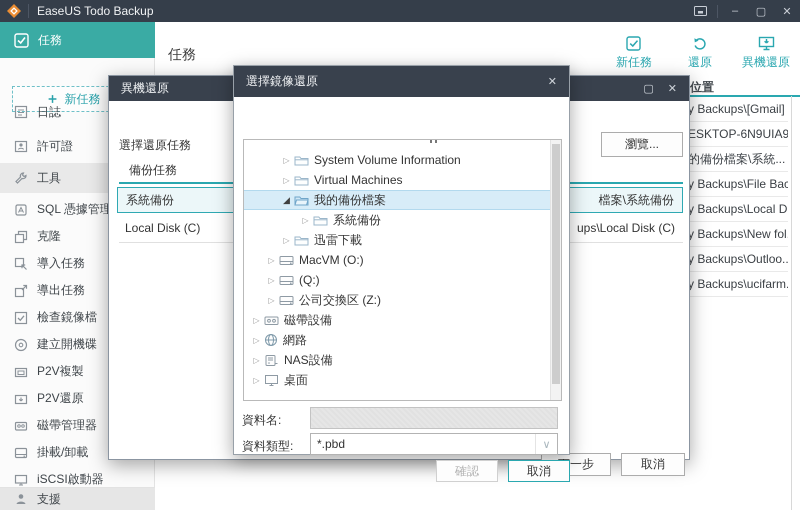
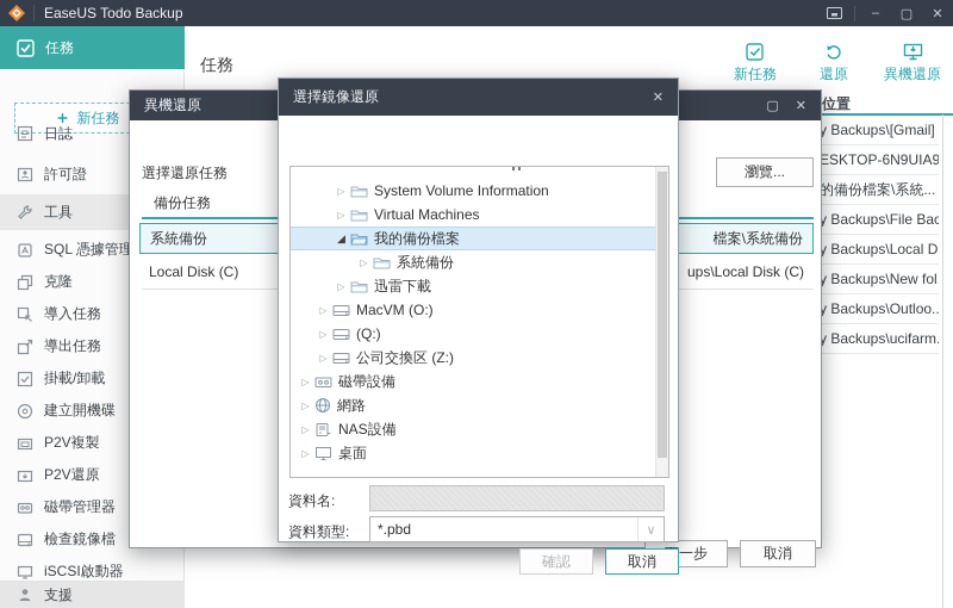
  EaseUS Todo Backup
  –
  ▢
  ✕
  任務
  ＋
  新任務
  日誌
  許可證
  工具
  SQL 憑據管理
  克隆
  導入任務
  導出任務
- 檢查鏡像檔
+ 掛載/卸載
  建立開機碟
  P2V複製
  P2V還原
  磁帶管理器
- 掛載/卸載
+ 檢查鏡像檔
  iSCSI啟動器
  支援
  任務
  新任務
  還原
  異機還原
  位置
  y Backups\[Gmail]
  ESKTOP-6N9UIA9
  的備份檔案\系統...
  y Backups\File Bac
  y Backups\Local D
  y Backups\New fol
  y Backups\Outloo..
  y Backups\ucifarm.
  異機還原
  ▢
  ✕
  選擇還原任務
  瀏覽...
  備份任務
  系統備份
  檔案\系統備份
  Local Disk (C)
  ups\Local Disk (C)
  取消
  選擇鏡像還原
  ✕
  ▷
  System Volume Information
  ▷
  Virtual Machines
  ◢
  我的備份檔案
  ▷
  系統備份
  ▷
  迅雷下載
  ▷
  MacVM (O:)
  ▷
  (Q:)
  ▷
  公司交換区 (Z:)
  ▷
  磁帶設備
  ▷
  網路
  ▷
  NAS設備
  ▷
  桌面
  資料名:
  資料類型:
  *.pbd
  ∨
  確認
  取消
